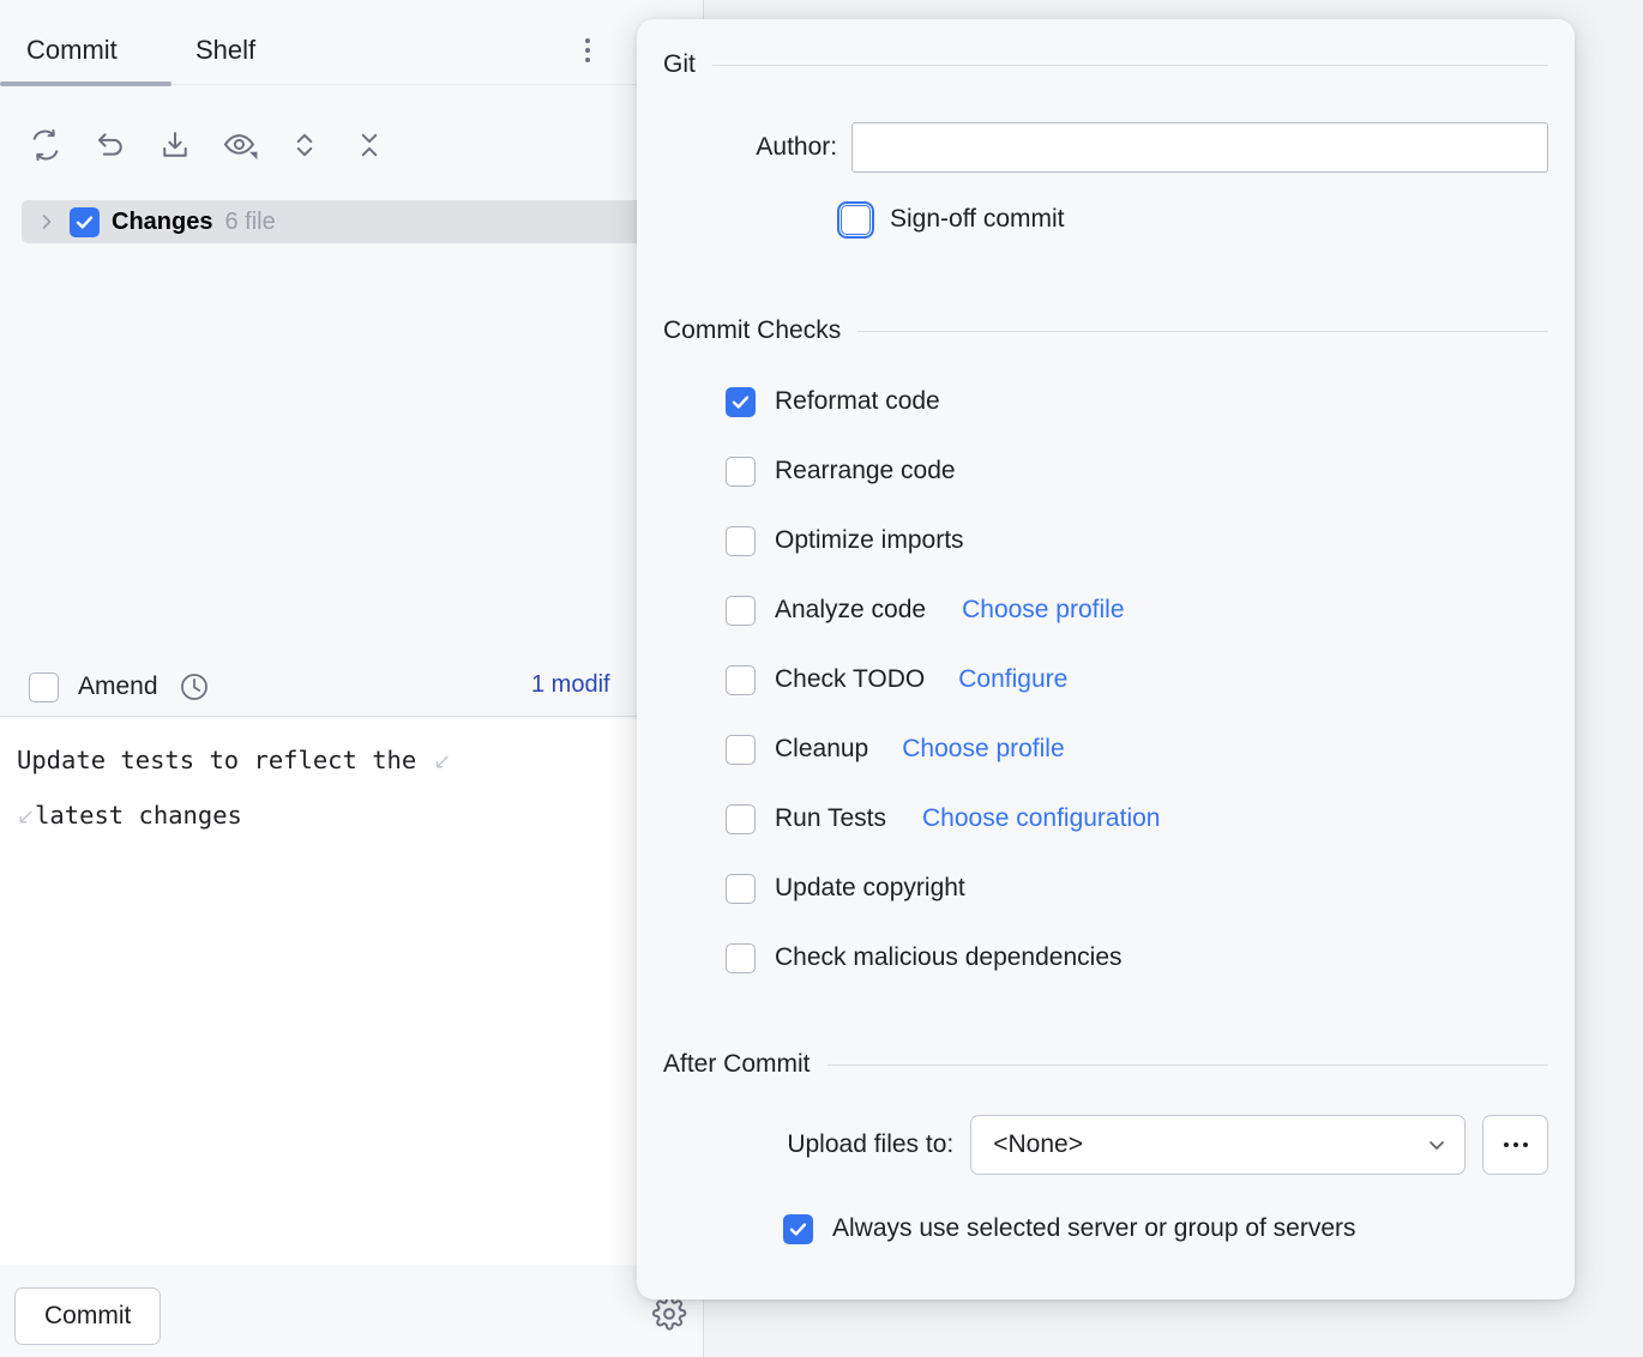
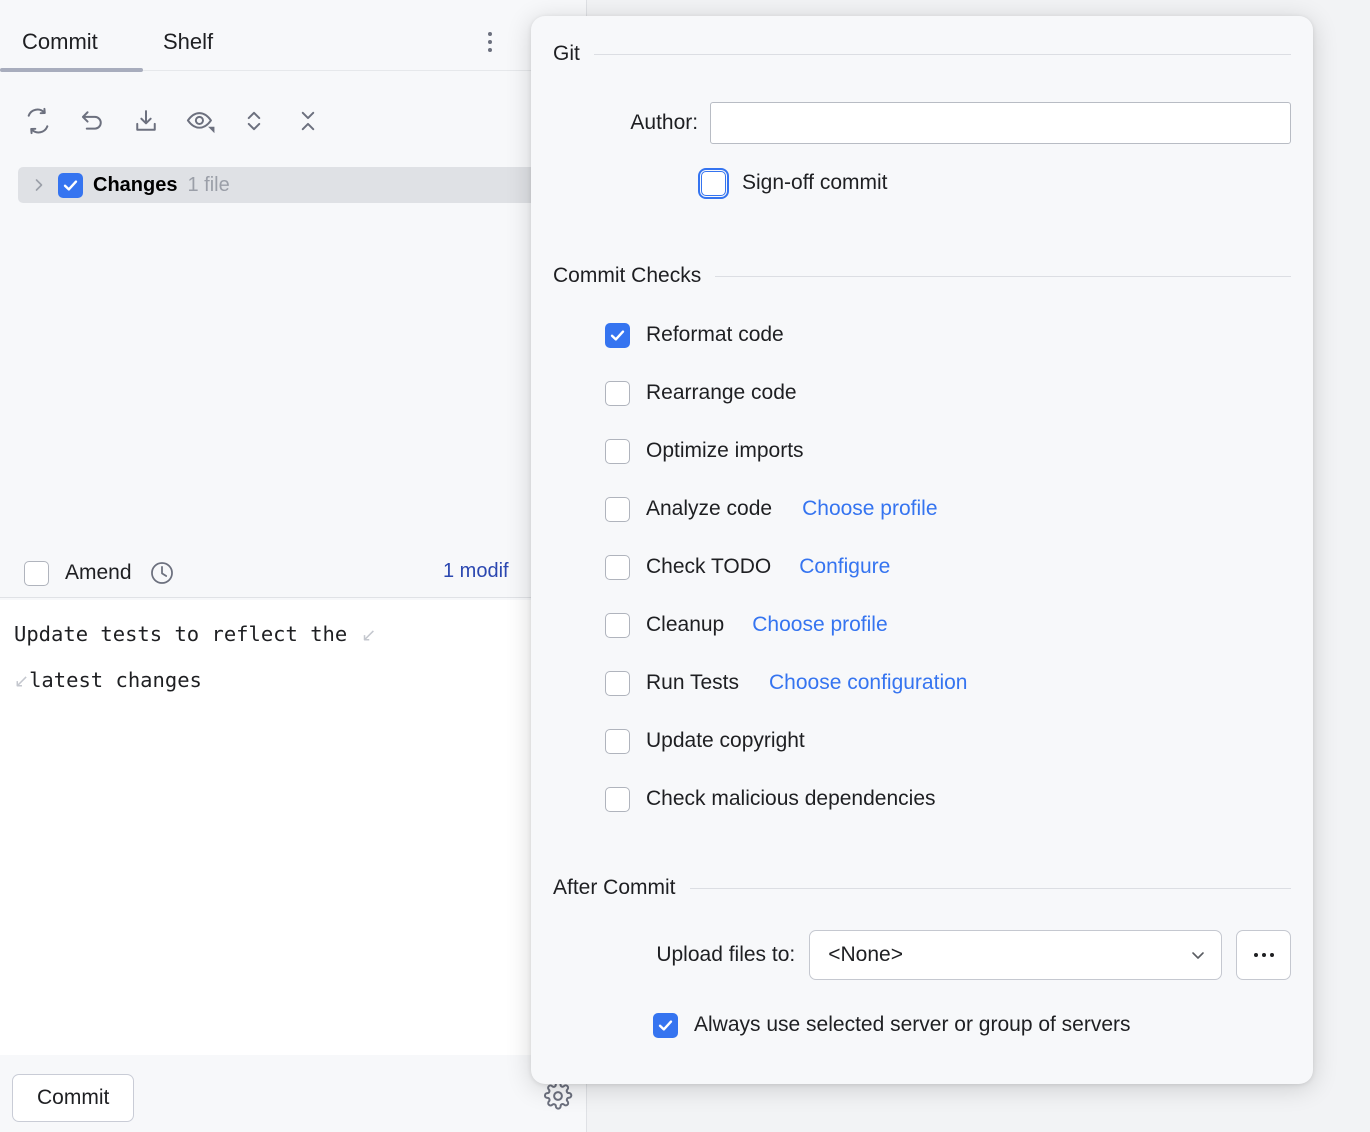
  Commit
  Shelf
  Changes
- 6 file
+ 1 file
  Amend
  1 modif
  Update tests to reflect the ↙ ↙latest changes
  Commit
  Git
  Author:
  Sign-off commit
  Commit Checks
  Reformat code
  Rearrange code
  Optimize imports
  Analyze code
  Choose profile
  Check TODO
  Configure
  Cleanup
  Choose profile
  Run Tests
  Choose configuration
  Update copyright
  Check malicious dependencies
  After Commit
  Upload files to:
  <None>
  Always use selected server or group of servers
